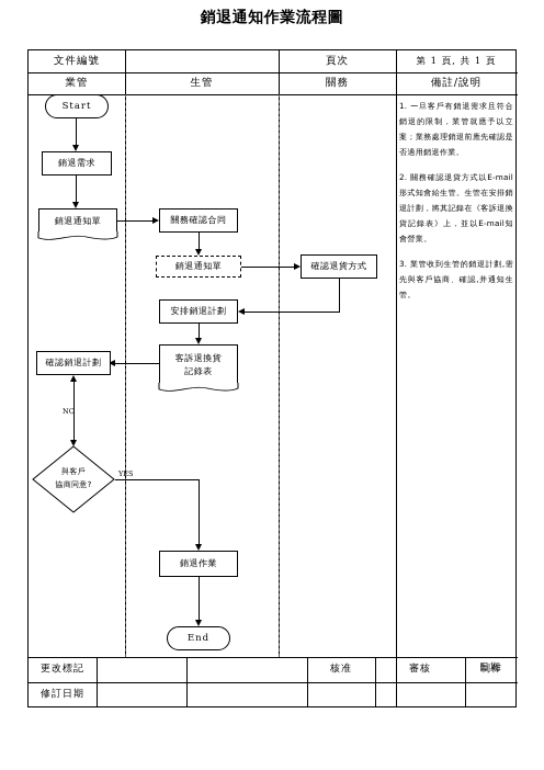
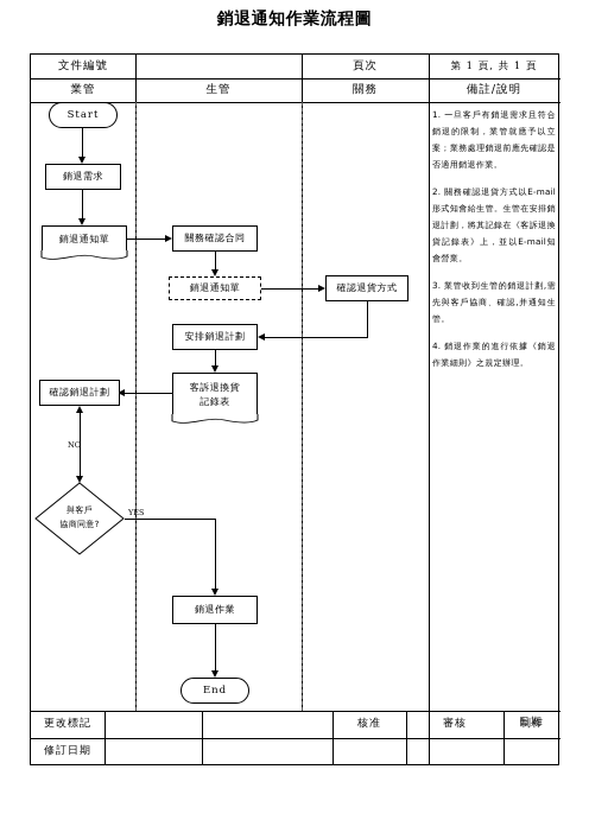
  銷退通知作業流程圖
  文件編號
  頁次
  第 1 頁, 共 1 頁
  業管
  生管
  關務
  備註/說明
  1. 一旦客戶有銷退需求且符合銷退的限制，業管就應予以立案；業務處理銷退前應先確認是否適用銷退作業。
  2. 關務確認退貨方式以E-mail形式知會給生管。生管在安排銷退計劃，將其記錄在《客訴退換貨記錄表》上，並以E-mail知會營業。
  3. 業管收到生管的銷退計劃,需先與客戶協商、確認,并通知生管。
+ 4. 銷退作業的進行依據《銷退作業細則》之規定辦理。
  Start
  銷退需求
  銷退通知單
  關務確認合同
  銷退通知單
  確認退貨方式
  安排銷退計劃
  客訴退換貨
  記錄表
  確認銷退計劃
  NO
  與客戶
  協商同意?
  YES
  銷退作業
  End
  更改標記
  核准
  審核
  制作
  修訂日期
  日期
